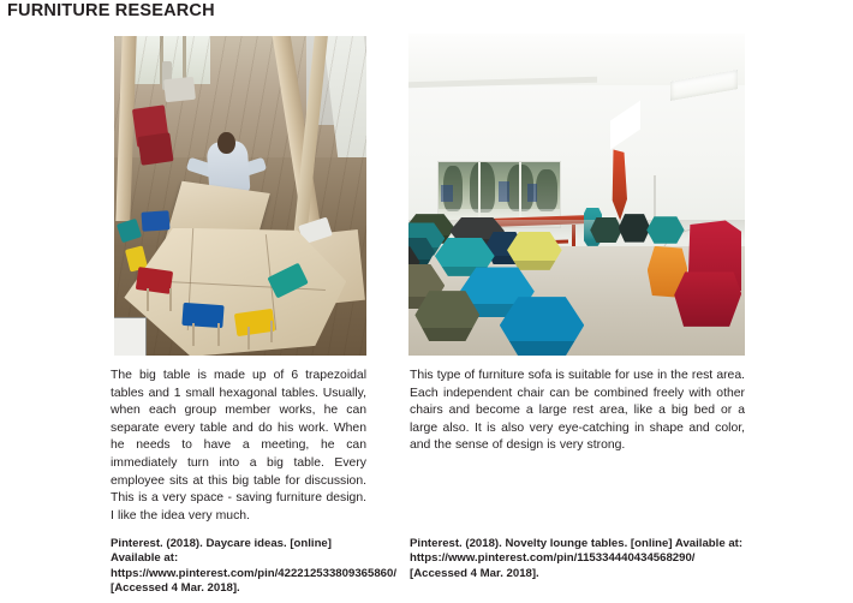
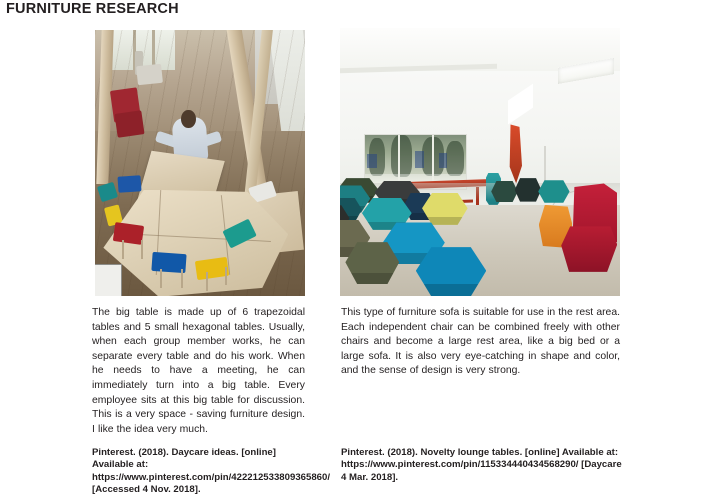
  FURNITURE RESEARCH
- The big table is made up of 6 trapezoidal tables and 1 small hexagonal tables. Usually, when each group member works, he can separate every table and do his work. When he needs to have a meeting, he can immediately turn into a big table. Every employee sits at this big table for discussion. This is a very space - saving furniture design. I like the idea very much.
+ The big table is made up of 6 trapezoidal tables and 5 small hexagonal tables. Usually, when each group member works, he can separate every table and do his work. When he needs to have a meeting, he can immediately turn into a big table. Every employee sits at this big table for discussion. This is a very space - saving furniture design. I like the idea very much.
- This type of furniture sofa is suitable for use in the rest area. Each independent chair can be combined freely with other chairs and become a large rest area, like a big bed or a large also. It is also very eye-catching in shape and color, and the sense of design is very strong.
+ This type of furniture sofa is suitable for use in the rest area. Each independent chair can be combined freely with other chairs and become a large rest area, like a big bed or a large sofa. It is also very eye-catching in shape and color, and the sense of design is very strong.
- Pinterest. (2018). Daycare ideas. [online] Available at: https://www.pinterest.com/pin/422212533809365860/ [Accessed 4 Mar. 2018].
+ Pinterest. (2018). Daycare ideas. [online] Available at: https://www.pinterest.com/pin/422212533809365860/ [Accessed 4 Nov. 2018].
- Pinterest. (2018). Novelty lounge tables. [online] Available at: https://www.pinterest.com/pin/115334440434568290/ [Accessed 4 Mar. 2018].
+ Pinterest. (2018). Novelty lounge tables. [online] Available at: https://www.pinterest.com/pin/115334440434568290/ [Daycare 4 Mar. 2018].
